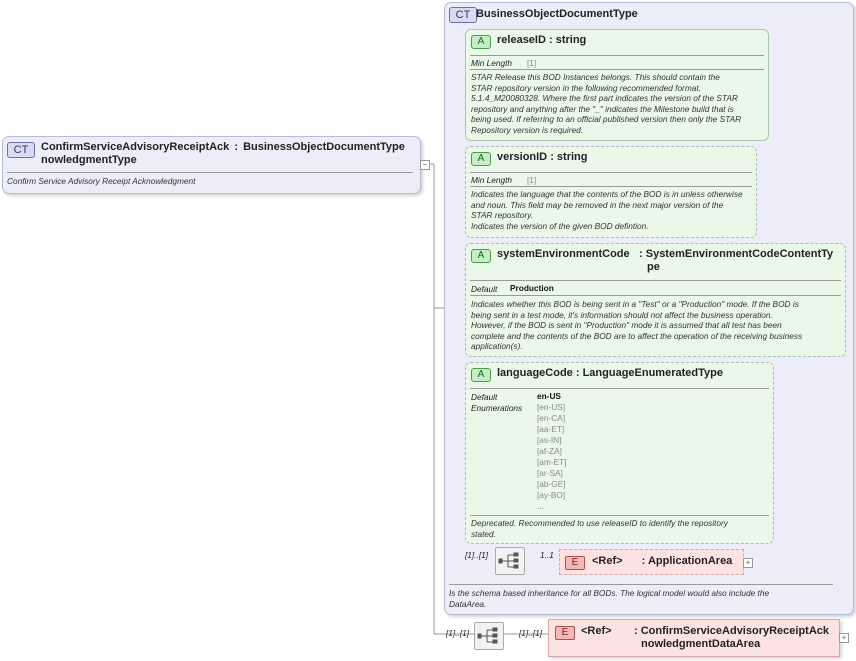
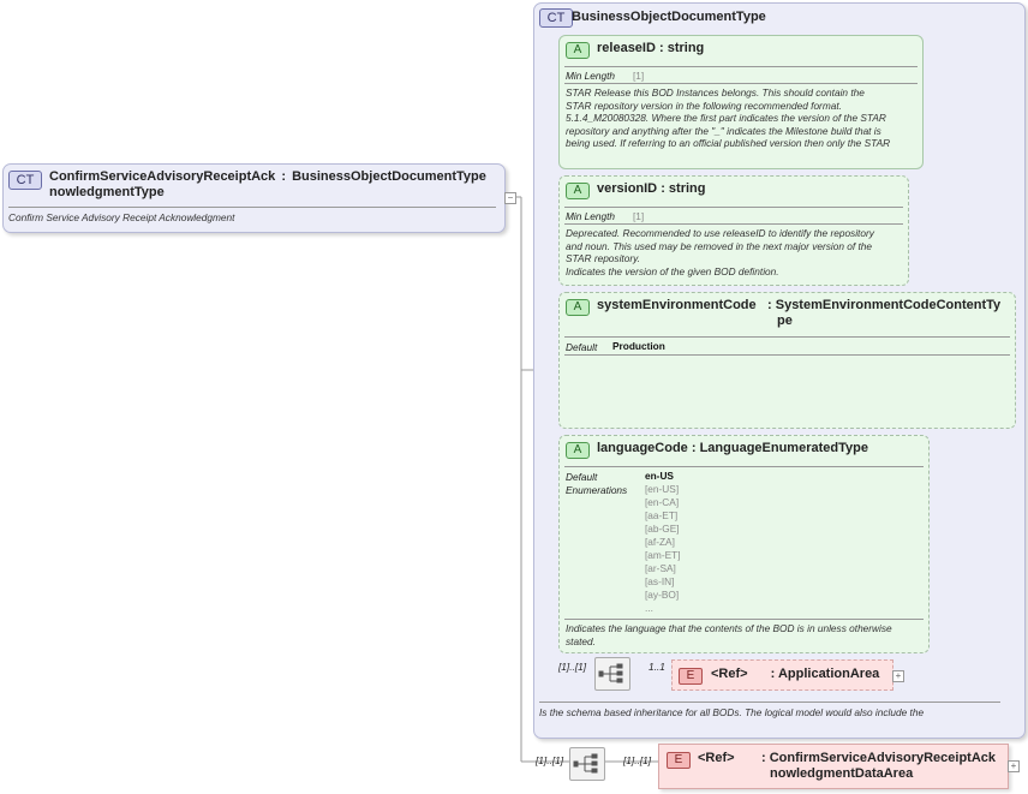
  CT
  ConfirmServiceAdvisoryReceiptAck : BusinessObjectDocumentType
  nowledgmentType
  Confirm Service Advisory Receipt Acknowledgment
  −
  CT
  BusinessObjectDocumentType
  A
  releaseID : string
  Min Length
  [1]
  STAR Release this BOD Instances belongs. This should contain the
  STAR repository version in the following recommended format.
  5.1.4_M20080328. Where the first part indicates the version of the STAR
  repository and anything after the "_" indicates the Milestone build that is
  being used. If referring to an official published version then only the STAR
- Repository version is required.
  A
  versionID : string
  Min Length
  [1]
- Indicates the language that the contents of the BOD is in unless otherwise
+ Deprecated. Recommended to use releaseID to identify the repository
- and noun. This field may be removed in the next major version of the
+ and noun. This used may be removed in the next major version of the
  STAR repository.
  Indicates the version of the given BOD defintion.
  A
  systemEnvironmentCode
  : SystemEnvironmentCodeContentTy
  pe
  Default
  Production
- Indicates whether this BOD is being sent in a "Test" or a "Production" mode. If the BOD is
- being sent in a test mode, it's information should not affect the business operation.
- However, if the BOD is sent in "Production" mode it is assumed that all test has been
- complete and the contents of the BOD are to affect the operation of the receiving business
- application(s).
  A
  languageCode : LanguageEnumeratedType
  Default
  en-US
  Enumerations
  [en-US]
  [en-CA]
  [aa-ET]
- [as-IN]
+ [ab-GE]
  [af-ZA]
  [am-ET]
  [ar-SA]
- [ab-GE]
+ [as-IN]
  [ay-BO]
  ...
- Deprecated. Recommended to use releaseID to identify the repository
+ Indicates the language that the contents of the BOD is in unless otherwise
  stated.
  [1]..[1]
  1..1
  E
  <Ref> : ApplicationArea
  +
  Is the schema based inheritance for all BODs. The logical model would also include the
- DataArea.
  [1]..[1]
  [1]..[1]
  E
  <Ref>
  : ConfirmServiceAdvisoryReceiptAck
  nowledgmentDataArea
  +
